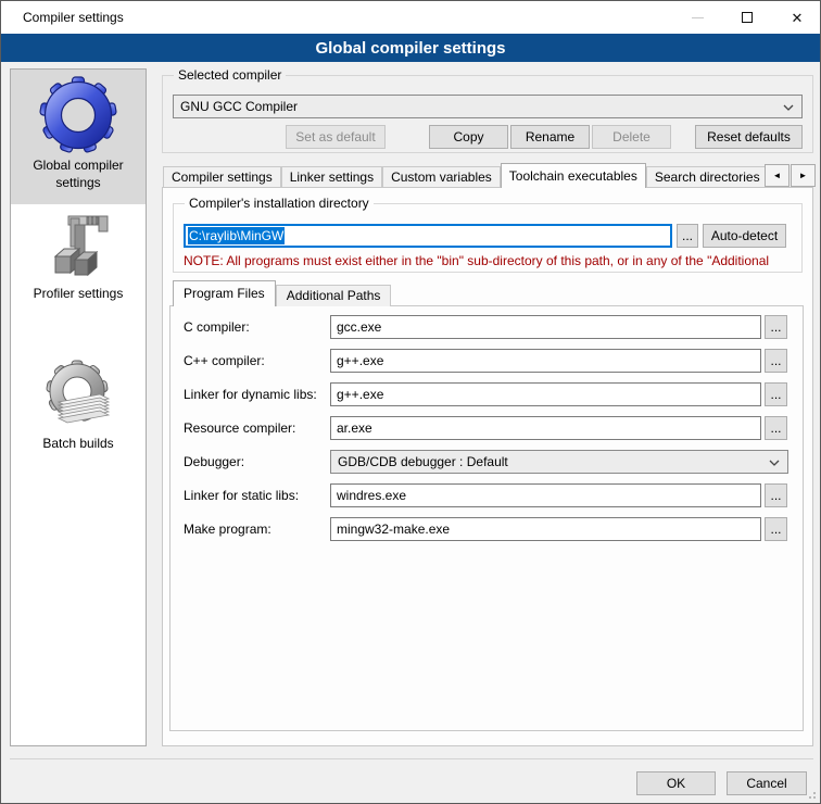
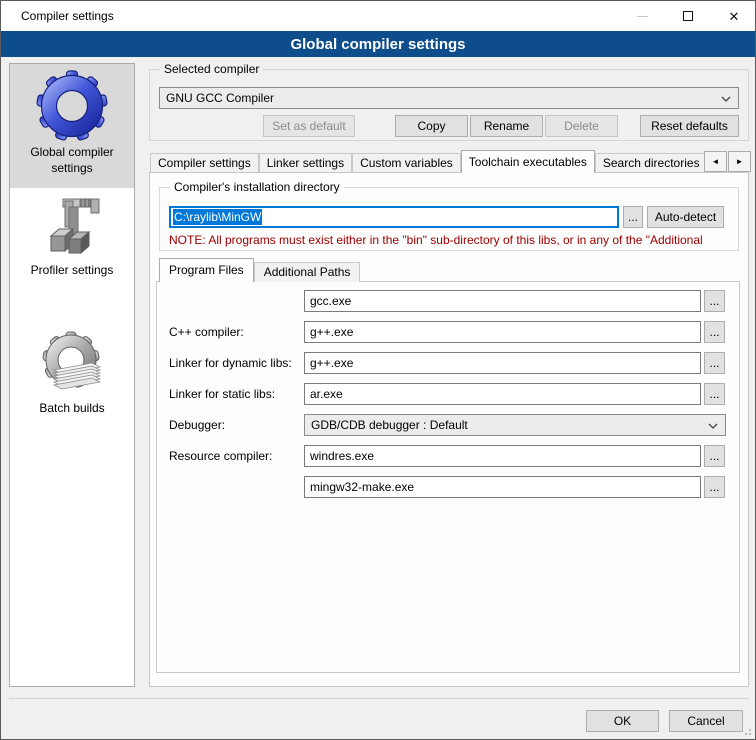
  Compiler settings
  ✕
  Global compiler settings
  Global compiler settings
  Profiler settings
  Batch builds
  Selected compiler
  GNU GCC Compiler
  Set as default
  Copy
  Rename
  Delete
  Reset defaults
  Compiler settings
  Linker settings
  Custom variables
  Toolchain executables
  Search directories
  ◄
  ►
  Compiler's installation directory
  C:\raylib\MinGW
  ...
  Auto-detect
- NOTE: All programs must exist either in the "bin" sub-directory of this path, or in any of the "Additional
+ NOTE: All programs must exist either in the "bin" sub-directory of this libs, or in any of the "Additional
  Program Files
  Additional Paths
- C compiler:
  gcc.exe
  ...
  C++ compiler:
  g++.exe
  ...
  Linker for dynamic libs:
  g++.exe
  ...
- Resource compiler:
+ Linker for static libs:
  ar.exe
  ...
  Debugger:
  GDB/CDB debugger : Default
- Linker for static libs:
+ Resource compiler:
  windres.exe
  ...
- Make program:
  mingw32-make.exe
  ...
  OK
  Cancel
